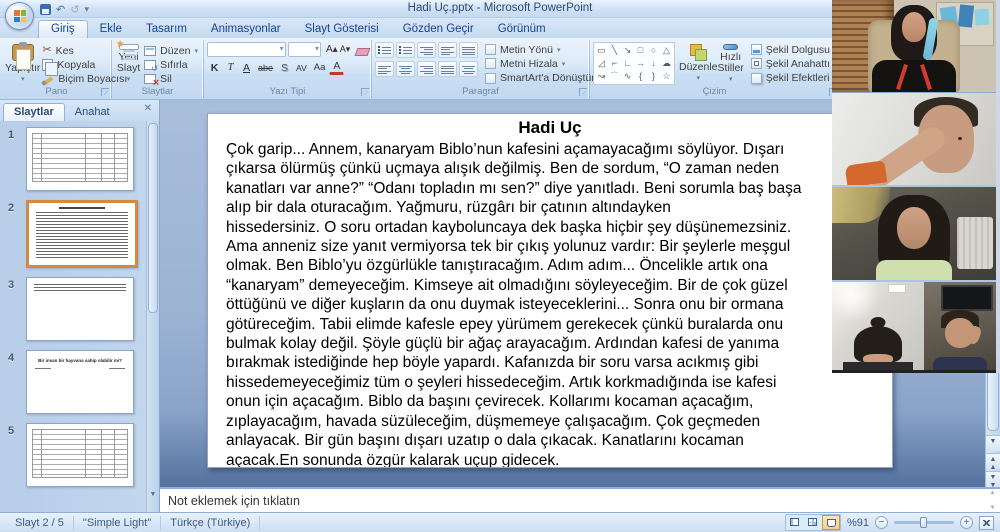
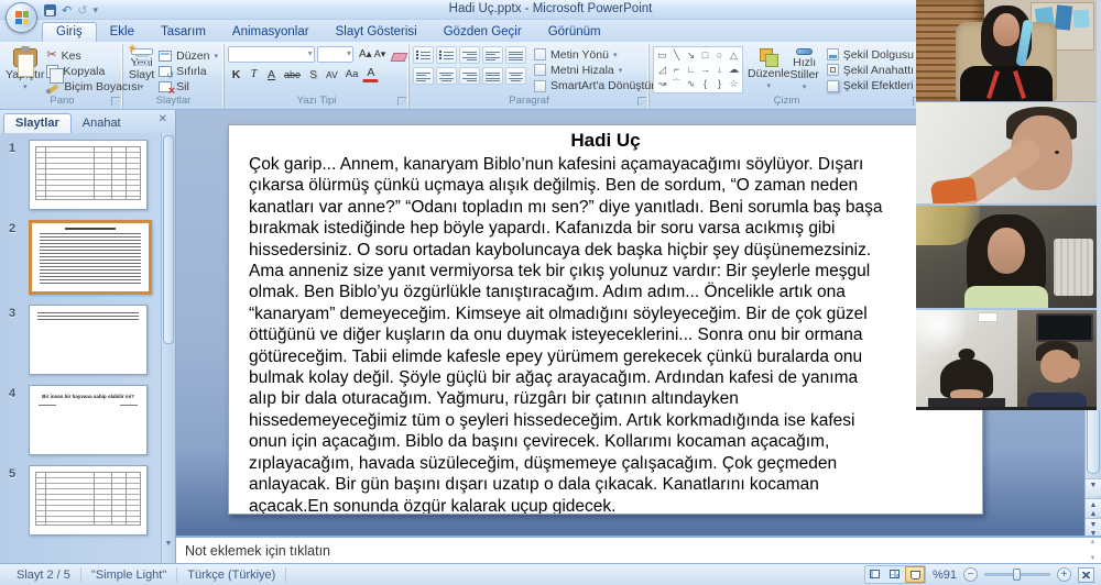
  ↶
  ↺
  ▾
  Hadi Uç.pptx - Microsoft PowerPoint
  Giriş
  Ekle
  Tasarım
  Animasyonlar
  Slayt Gösterisi
  Gözden Geçir
  Görünüm
  ✂
  Kes
  Kopyala
  Biçim Boyacısı
  Pano
  Yeni Slayt
  Düzen
  Sıfırla
  Sil
  Slaytlar
  A▴
  A▾
  K
  T
  A
  abe
  S
  AV
  Aa
  A
  Yazı Tipi
  Metin Yönü
  Metni Hizala
  SmartArt'a Dönüştü
  Paragraf
  ▭
  ╲
  ↘
  □
  ○
  △
  ◿
  ⌐
  ∟
  →
  ↓
  ☁
  ↝
  ⌒
  ∿
  {
  }
  ☆
  Düzenle
  Hızlı Stiller
  Şekil Dolgusu
  Şekil Anahattı
  Şekil Efektleri
  Çizim
  Slaytlar
  Anahat
  ✕
  1
  2
  3
  4
  5
  Hadi Uç
  Çok garip... Annem, kanaryam Biblo’nun kafesini açamayacağımı söylüyor. Dışarı
  çıkarsa ölürmüş çünkü uçmaya alışık değilmiş. Ben de sordum, “O zaman neden
  kanatları var anne?” “Odanı topladın mı sen?” diye yanıtladı. Beni sorumla baş başa
- alıp bir dala oturacağım. Yağmuru, rüzgârı bir çatının altındayken
+ bırakmak istediğinde hep böyle yapardı. Kafanızda bir soru varsa acıkmış gibi
  hissedersiniz. O soru ortadan kayboluncaya dek başka hiçbir şey düşünemezsiniz.
  Ama anneniz size yanıt vermiyorsa tek bir çıkış yolunuz vardır: Bir şeylerle meşgul
  olmak. Ben Biblo’yu özgürlükle tanıştıracağım. Adım adım... Öncelikle artık ona
  “kanaryam” demeyeceğim. Kimseye ait olmadığını söyleyeceğim. Bir de çok güzel
  öttüğünü ve diğer kuşların da onu duymak isteyeceklerini... Sonra onu bir ormana
  götüreceğim. Tabii elimde kafesle epey yürümem gerekecek çünkü buralarda onu
  bulmak kolay değil. Şöyle güçlü bir ağaç arayacağım. Ardından kafesi de yanıma
- bırakmak istediğinde hep böyle yapardı. Kafanızda bir soru varsa acıkmış gibi
+ alıp bir dala oturacağım. Yağmuru, rüzgârı bir çatının altındayken
  hissedemeyeceğimiz tüm o şeyleri hissedeceğim. Artık korkmadığında ise kafesi
  onun için açacağım. Biblo da başını çevirecek. Kollarımı kocaman açacağım,
  zıplayacağım, havada süzüleceğim, düşmemeye çalışacağım. Çok geçmeden
  anlayacak. Bir gün başını dışarı uzatıp o dala çıkacak. Kanatlarını kocaman
  açacak.En sonunda özgür kalarak uçup gidecek.
  Not eklemek için tıklatın
  Slayt 2 / 5
  "Simple Light"
  Türkçe (Türkiye)
  %91
  −
  +
